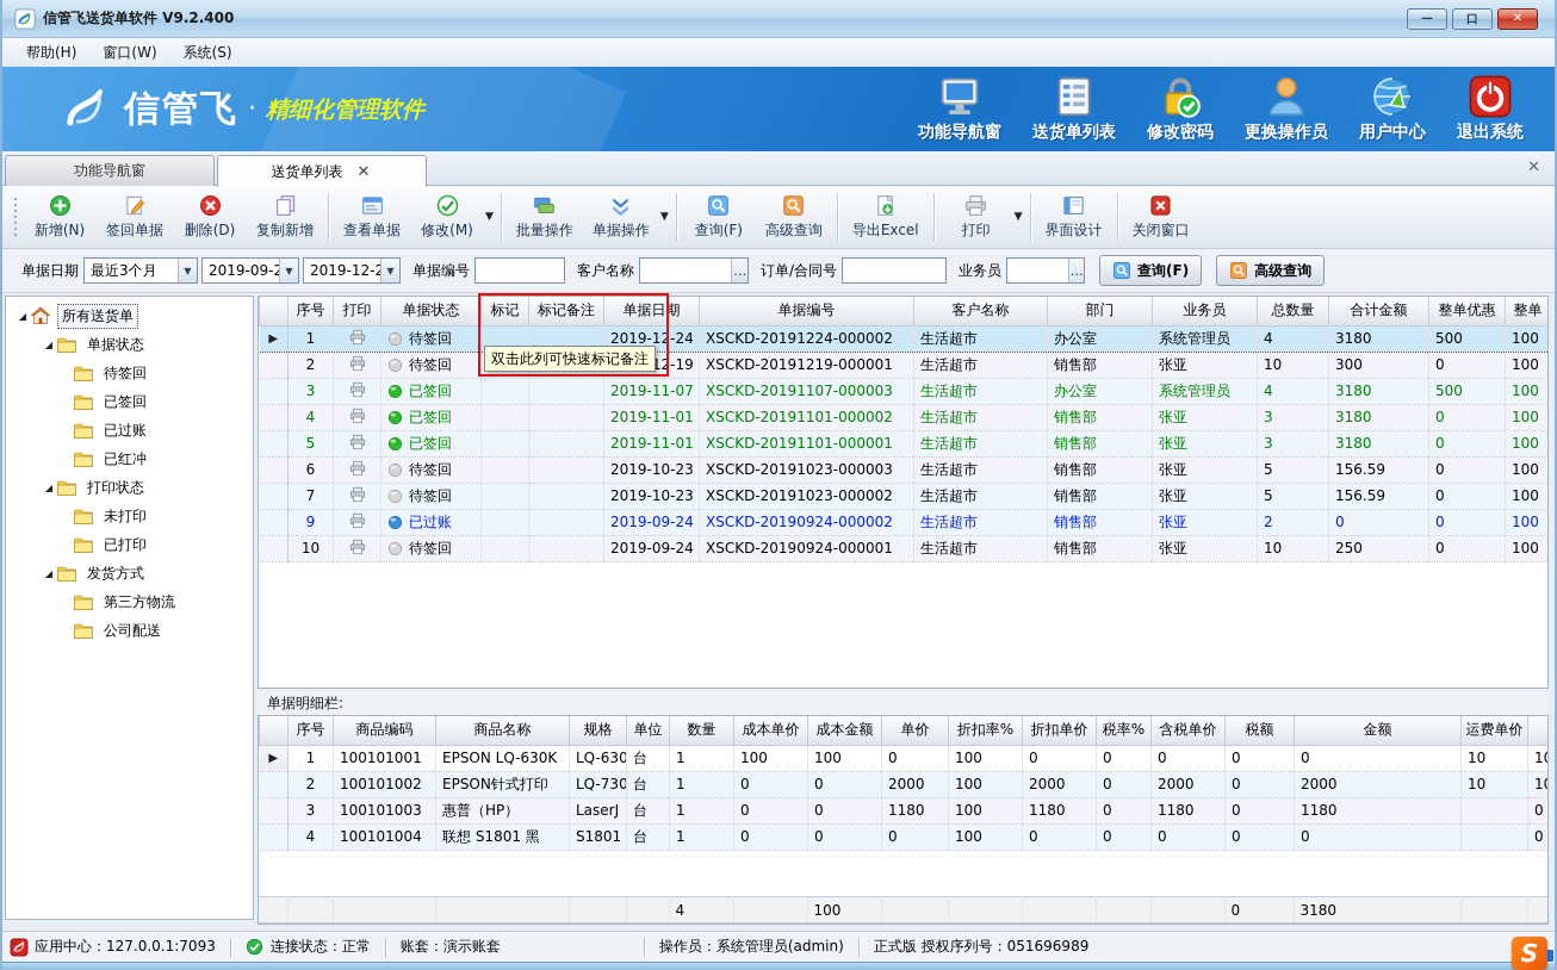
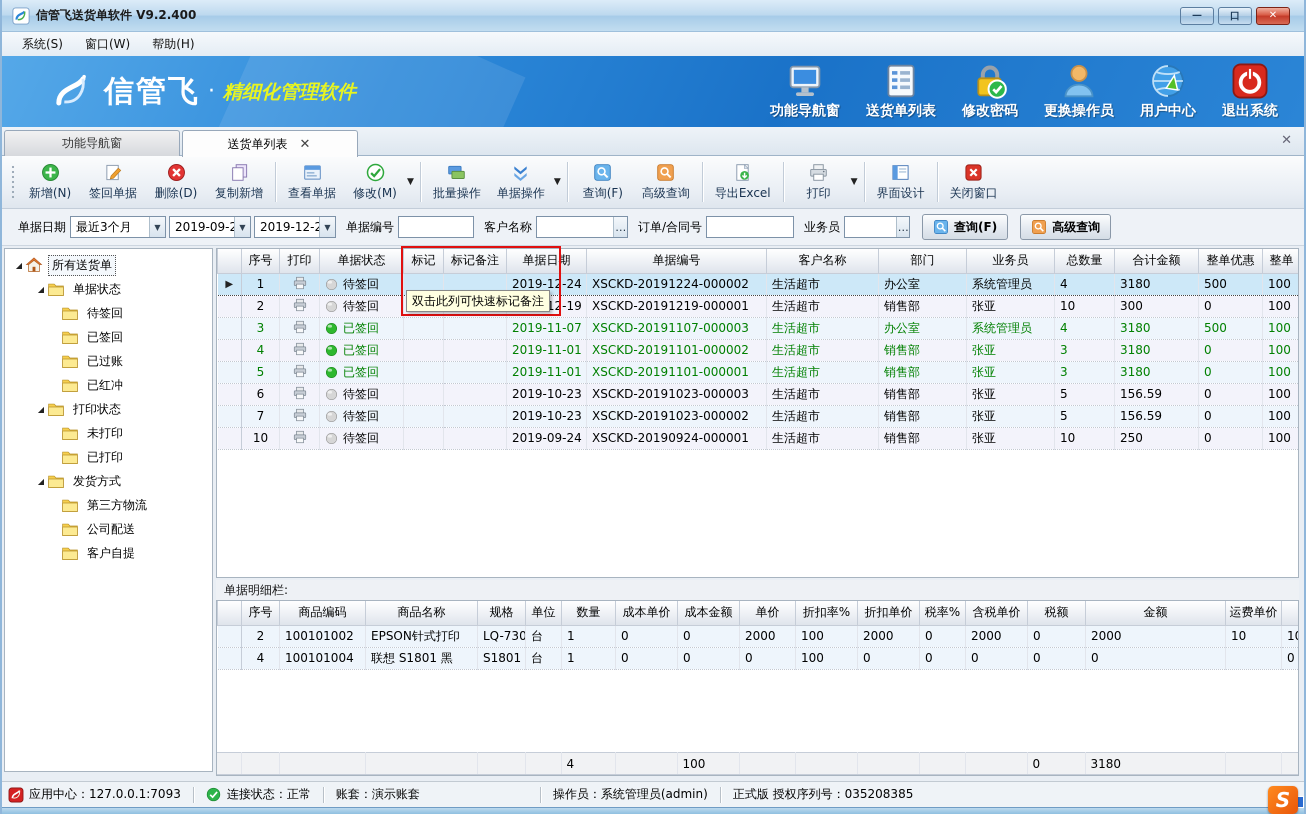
  信管飞送货单软件 V9.2.400
  —
  口
  ✕
- 帮助(H)
+ 系统(S)
  窗口(W)
- 系统(S)
+ 帮助(H)
  信管飞
  ·
  精细化管理软件
  功能导航窗
  送货单列表
  修改密码
  更换操作员
  用户中心
  退出系统
  ✕
  功能导航窗
  送货单列表
  ✕
  新增(N)
  签回单据
  删除(D)
  复制新增
  查看单据
  修改(M)
  ▼
  批量操作
  单据操作
  ▼
  查询(F)
  高级查询
  导出Excel
  打印
  ▼
  界面设计
  关闭窗口
  单据日期
  最近3个月
  ▼
  2019-09-
  ▼
  2019-12-
  ▼
  单据编号
  客户名称
  …
  订单/合同号
  业务员
  …
  查询(F)
  高级查询
  ◢
  所有送货单
  ◢
  单据状态
  待签回
  已签回
  已过账
  已红冲
  ◢
  打印状态
  未打印
  已打印
  ◢
  发货方式
  第三方物流
  公司配送
+ 客户自提
  	序号	打印	单据状态	标记	标记备注	单据日期	单据编号	客户名称	部门	业务员	总数量	合计金额	整单优惠	整单
  ▶	1		待签回			2019-12-24	XSCKD-20191224-000002	生活超市	办公室	系统管理员	4	3180	500	100
  	2		待签回			12-19	XSCKD-20191219-000001	生活超市	销售部	张亚	10	300	0	100
  	3		已签回			2019-11-07	XSCKD-20191107-000003	生活超市	办公室	系统管理员	4	3180	500	100
  	4		已签回			2019-11-01	XSCKD-20191101-000002	生活超市	销售部	张亚	3	3180	0	100
  	5		已签回			2019-11-01	XSCKD-20191101-000001	生活超市	销售部	张亚	3	3180	0	100
  	6		待签回			2019-10-23	XSCKD-20191023-000003	生活超市	销售部	张亚	5	156.59	0	100
  	7		待签回			2019-10-23	XSCKD-20191023-000002	生活超市	销售部	张亚	5	156.59	0	100
- 	9		已过账			2019-09-24	XSCKD-20190924-000002	生活超市	销售部	张亚	2	0	0	100
  	10		待签回			2019-09-24	XSCKD-20190924-000001	生活超市	销售部	张亚	10	250	0	100
  单据明细栏:
  	序号	商品编码	商品名称	规格	单位	数量	成本单价	成本金额	单价	折扣率%	折扣单价	税率%	含税单价	税额	金额	运费单价
- ▶	1	100101001	EPSON LQ-630K	LQ-630	台	1	100	100	0	100	0	0	0	0	0	10	10
  	2	100101002	EPSON针式打印	LQ-730	台	1	0	0	2000	100	2000	0	2000	0	2000	10	10
- 	3	100101003	惠普（HP）	LaserJ	台	1	0	0	1180	100	1180	0	1180	0	1180		0
  	4	100101004	联想 S1801 黑	S1801	台	1	0	0	0	100	0	0	0	0	0		0
  						4		100						0	3180
  双击此列可快速标记备注
  应用中心：127.0.0.1:7093
  连接状态：正常
  账套：演示账套
  操作员：系统管理员(admin)
- 正式版 授权序列号：051696989
+ 正式版 授权序列号：035208385
  S
